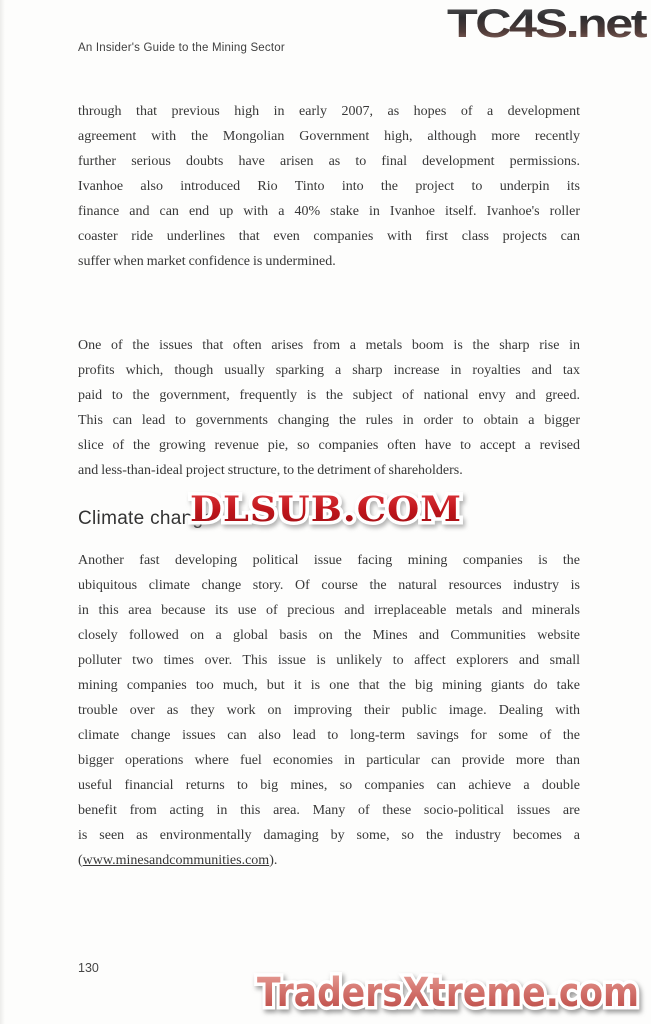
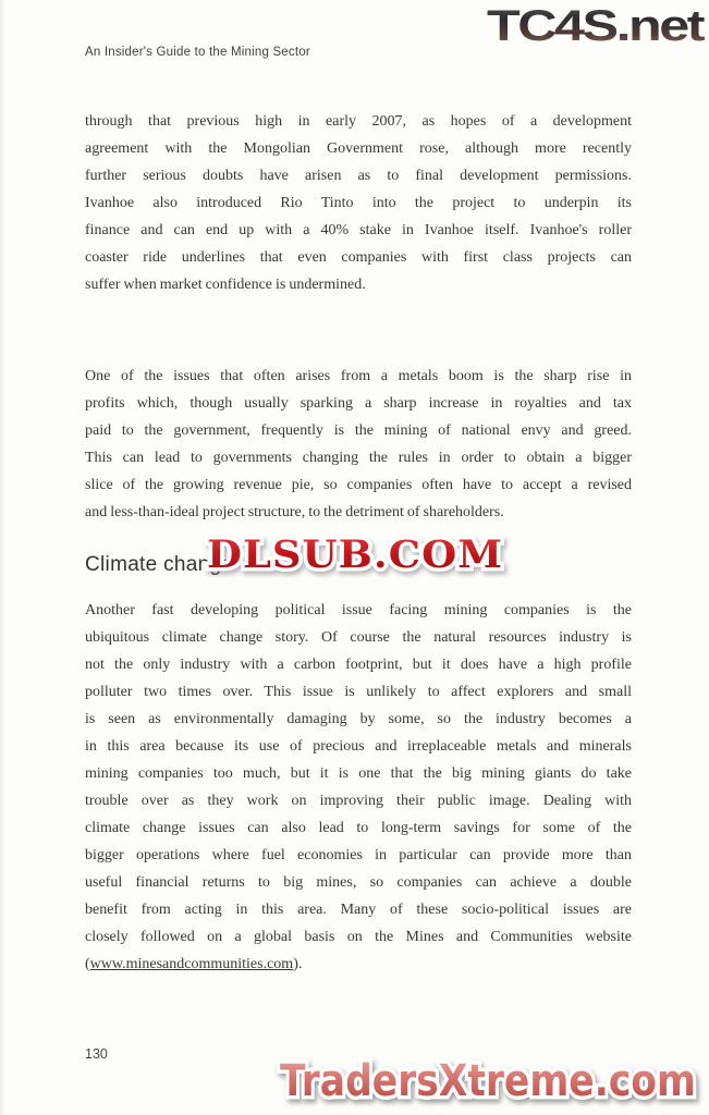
  An Insider's Guide to the Mining Sector
  TC4S.net
  through that previous high in early 2007, as hopes of a development
- agreement with the Mongolian Government high, although more recently
+ agreement with the Mongolian Government rose, although more recently
  further serious doubts have arisen as to final development permissions.
  Ivanhoe also introduced Rio Tinto into the project to underpin its
  finance and can end up with a 40% stake in Ivanhoe itself. Ivanhoe's roller
  coaster ride underlines that even companies with first class projects can
  suffer when market confidence is undermined.
  One of the issues that often arises from a metals boom is the sharp rise in
  profits which, though usually sparking a sharp increase in royalties and tax
- paid to the government, frequently is the subject of national envy and greed.
+ paid to the government, frequently is the mining of national envy and greed.
  This can lead to governments changing the rules in order to obtain a bigger
  slice of the growing revenue pie, so companies often have to accept a revised
  and less-than-ideal project structure, to the detriment of shareholders.
  Climate change
  DLSUB.COM
  Another fast developing political issue facing mining companies is the
  ubiquitous climate change story. Of course the natural resources industry is
+ not the only industry with a carbon footprint, but it does have a high profile
- in this area because its use of precious and irreplaceable metals and minerals
+ polluter two times over. This issue is unlikely to affect explorers and small
- closely followed on a global basis on the Mines and Communities website
+ is seen as environmentally damaging by some, so the industry becomes a
- polluter two times over. This issue is unlikely to affect explorers and small
+ in this area because its use of precious and irreplaceable metals and minerals
  mining companies too much, but it is one that the big mining giants do take
  trouble over as they work on improving their public image. Dealing with
  climate change issues can also lead to long-term savings for some of the
  bigger operations where fuel economies in particular can provide more than
  useful financial returns to big mines, so companies can achieve a double
  benefit from acting in this area. Many of these socio-political issues are
- is seen as environmentally damaging by some, so the industry becomes a
+ closely followed on a global basis on the Mines and Communities website
  (www.minesandcommunities.com).
  130
  TradersXtreme.com
